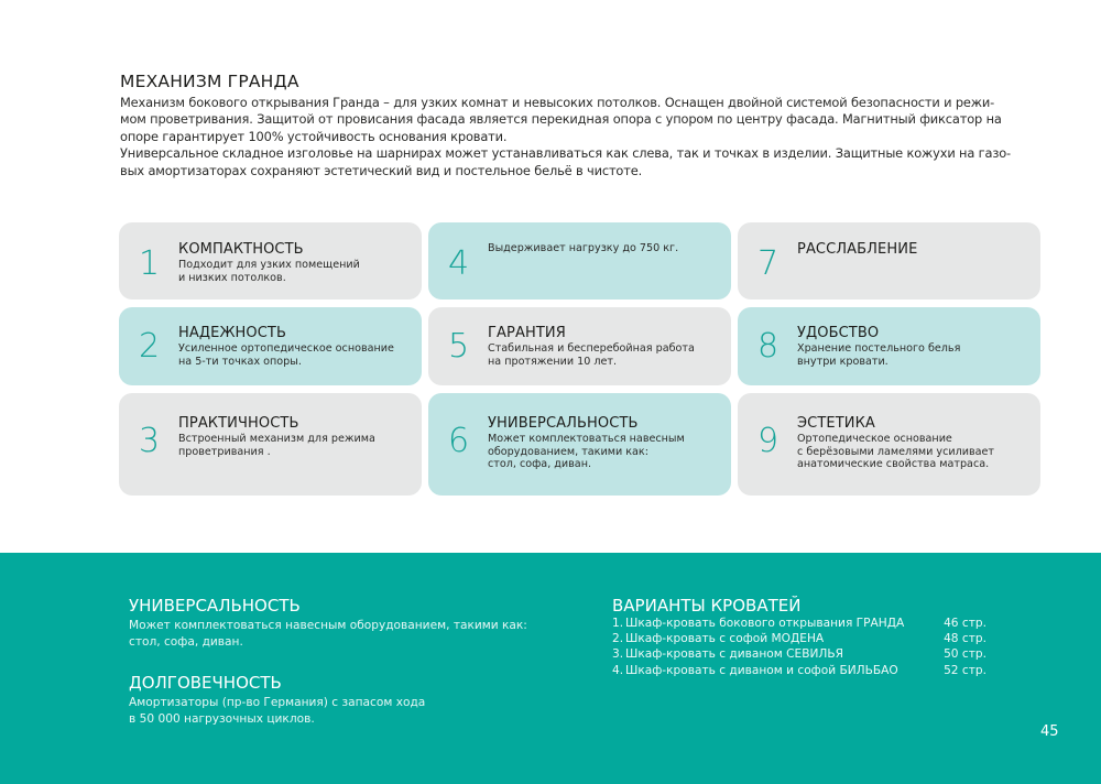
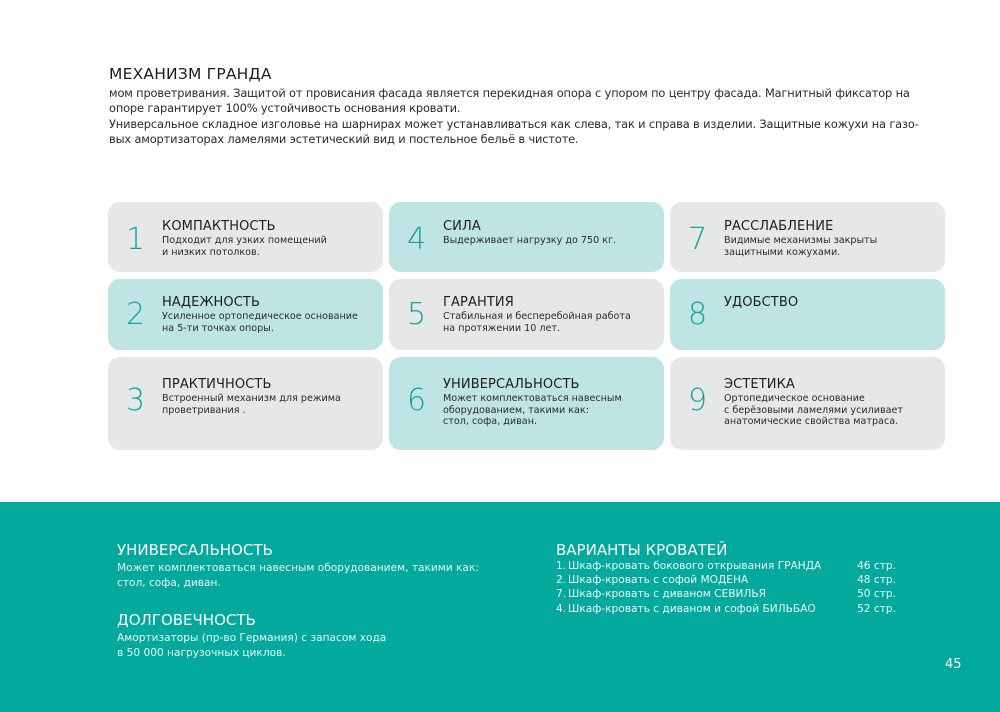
  МЕХАНИЗМ ГРАНДА
- Механизм бокового открывания Гранда – для узких комнат и невысоких потолков. Оснащен двойной системой безопасности и режи-
  мом проветривания. Защитой от провисания фасада является перекидная опора с упором по центру фасада. Магнитный фиксатор на
  опоре гарантирует 100% устойчивость основания кровати.
- Универсальное складное изголовье на шарнирах может устанавливаться как слева, так и точках в изделии. Защитные кожухи на газо-
+ Универсальное складное изголовье на шарнирах может устанавливаться как слева, так и справа в изделии. Защитные кожухи на газо-
- вых амортизаторах сохраняют эстетический вид и постельное бельё в чистоте.
+ вых амортизаторах ламелями эстетический вид и постельное бельё в чистоте.
  1
  КОМПАКТНОСТЬ
  Подходит для узких помещений
  и низких потолков.
  4
+ СИЛА
  Выдерживает нагрузку до 750 кг.
  7
  РАССЛАБЛЕНИЕ
+ Видимые механизмы закрыты
+ защитными кожухами.
  2
  НАДЕЖНОСТЬ
  Усиленное ортопедическое основание
  на 5-ти точках опоры.
  5
  ГАРАНТИЯ
  Стабильная и бесперебойная работа
  на протяжении 10 лет.
  8
  УДОБСТВО
- Хранение постельного белья
- внутри кровати.
  3
  ПРАКТИЧНОСТЬ
  Встроенный механизм для режима
  проветривания .
  6
  УНИВЕРСАЛЬНОСТЬ
  Может комплектоваться навесным
  оборудованием, такими как:
  стол, софа, диван.
  9
  ЭСТЕТИКА
  Ортопедическое основание
  с берёзовыми ламелями усиливает
  анатомические свойства матраса.
  УНИВЕРСАЛЬНОСТЬ
  Может комплектоваться навесным оборудованием, такими как:
  стол, софа, диван.
  ДОЛГОВЕЧНОСТЬ
  Амортизаторы (пр-во Германия) с запасом хода
  в 50 000 нагрузочных циклов.
  ВАРИАНТЫ КРОВАТЕЙ
  1.
  Шкаф-кровать бокового открывания ГРАНДА
  46 стр.
  2.
  Шкаф-кровать с софой МОДЕНА
  48 стр.
- 3.
+ 7.
  Шкаф-кровать с диваном СЕВИЛЬЯ
  50 стр.
  4.
  Шкаф-кровать с диваном и софой БИЛЬБАО
  52 стр.
  45
